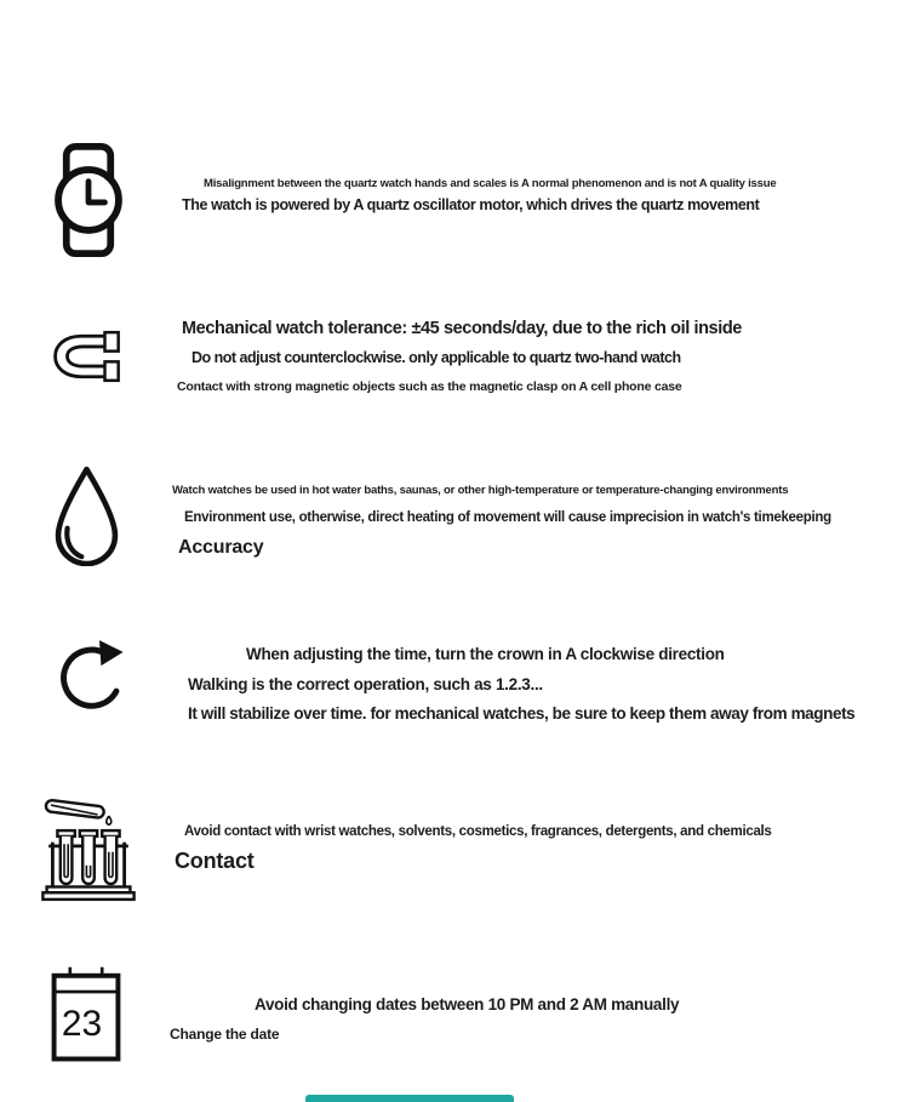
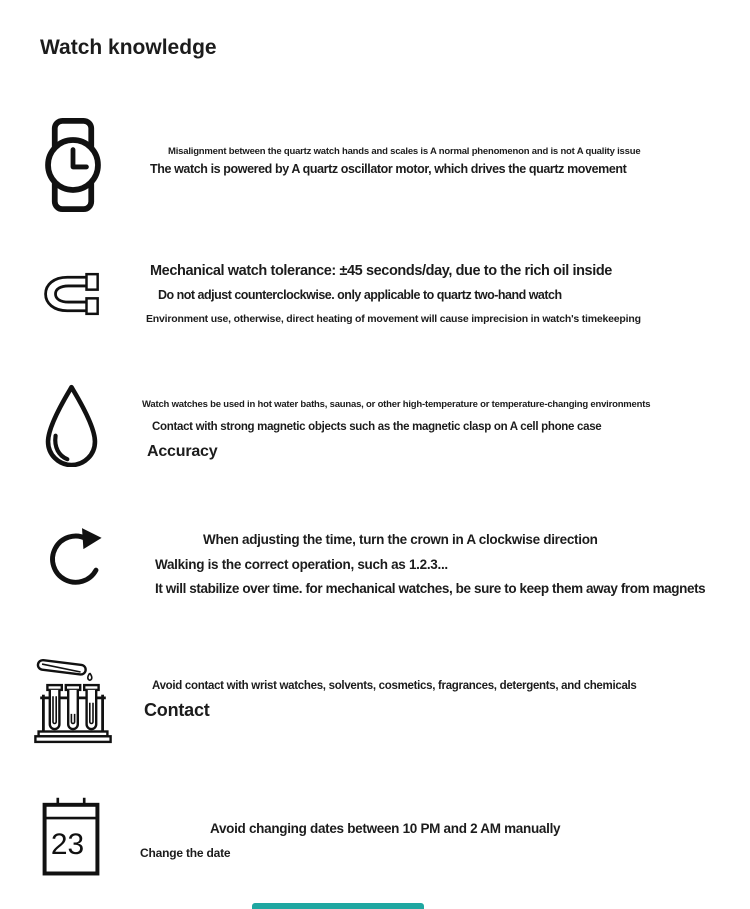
+ Watch knowledge
  Misalignment between the quartz watch hands and scales is A normal phenomenon and is not A quality issue
  The watch is powered by A quartz oscillator motor, which drives the quartz movement
  Mechanical watch tolerance: ±45 seconds/day, due to the rich oil inside
  Do not adjust counterclockwise. only applicable to quartz two-hand watch
- Contact with strong magnetic objects such as the magnetic clasp on A cell phone case
+ Environment use, otherwise, direct heating of movement will cause imprecision in watch's timekeeping
  Watch watches be used in hot water baths, saunas, or other high-temperature or temperature-changing environments
- Environment use, otherwise, direct heating of movement will cause imprecision in watch's timekeeping
+ Contact with strong magnetic objects such as the magnetic clasp on A cell phone case
  Accuracy
  When adjusting the time, turn the crown in A clockwise direction
  Walking is the correct operation, such as 1.2.3...
  It will stabilize over time. for mechanical watches, be sure to keep them away from magnets
  Avoid contact with wrist watches, solvents, cosmetics, fragrances, detergents, and chemicals
  Contact
  23
  Avoid changing dates between 10 PM and 2 AM manually
  Change the date
